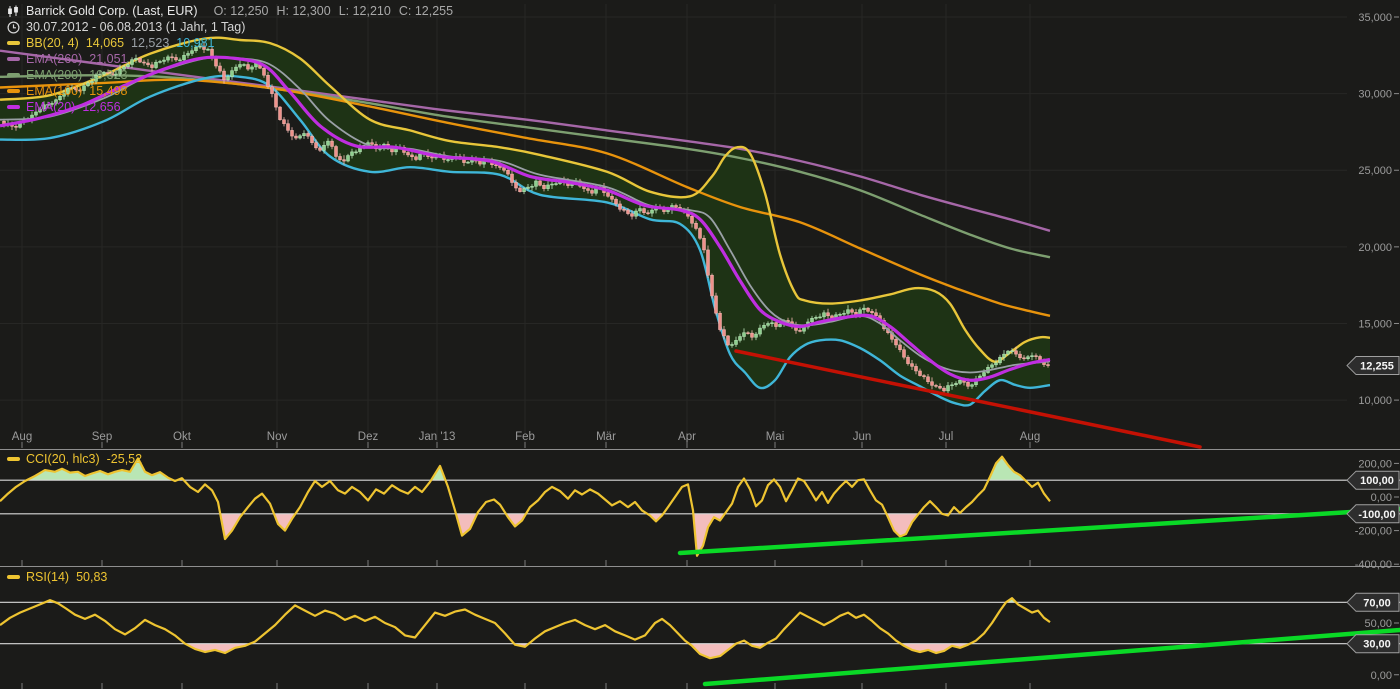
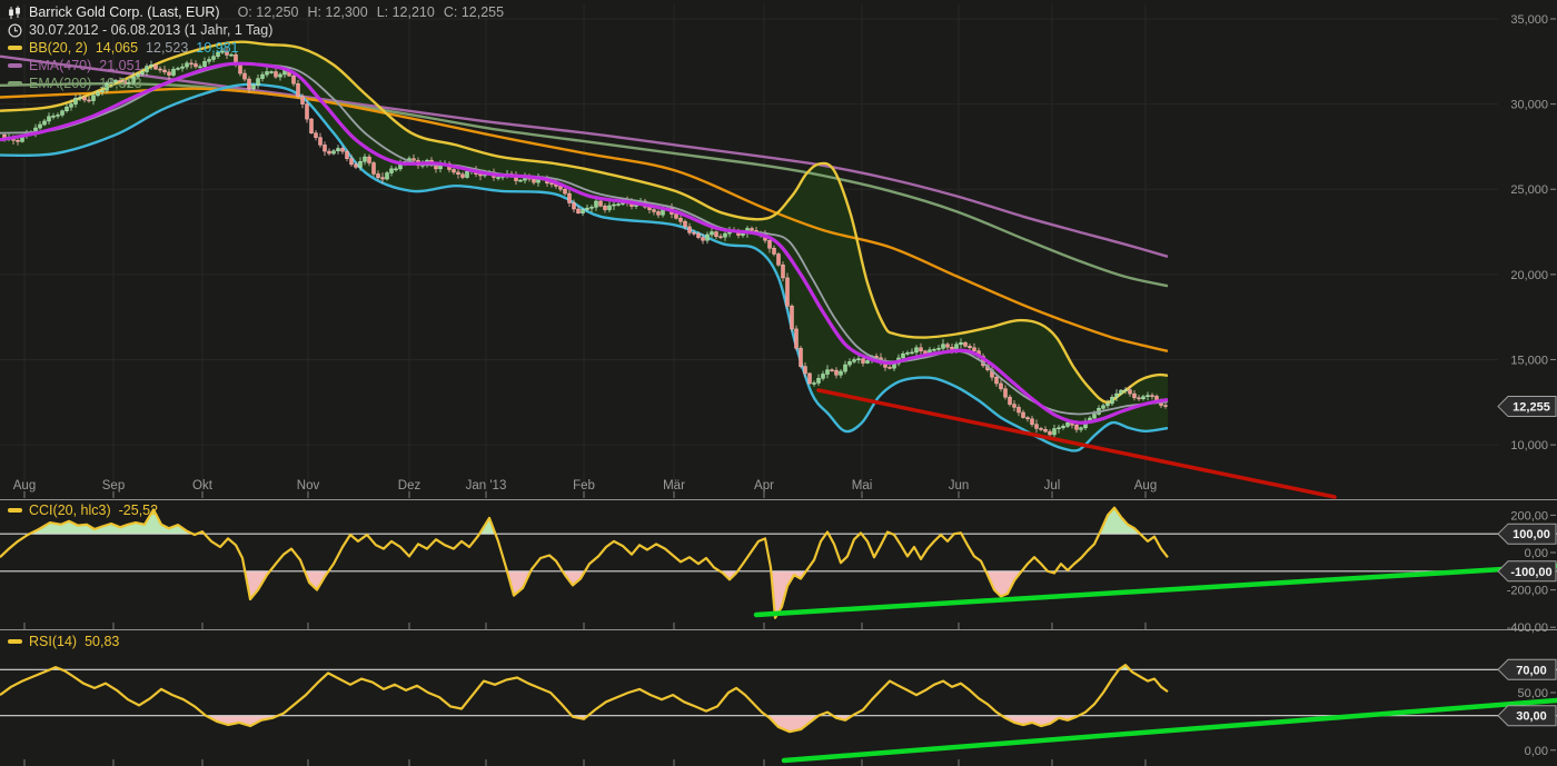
  Aug
  Sep
  Okt
  Nov
  Dez
  Jan '13
  Feb
  Mär
  Apr
  Mai
  Jun
  Jul
  Aug
  35,000
  30,000
  25,000
  20,000
  15,000
  10,000
  200,00
  0,00
  -200,00
  -400,00
  50,00
  0,00
  12,255
  100,00
  -100,00
  70,00
  30,00
  Barrick Gold Corp. (Last, EUR)
  O: 12,250 H: 12,300 L: 12,210 C: 12,255
  30.07.2012 - 06.08.2013 (1 Jahr, 1 Tag)
- BB(20, 4)
+ BB(20, 2)
  14,065
  12,523
  10,981
- EMA(260)
+ EMA(470)
  21,051
  EMA(200)
  19,323
- EMA(100)
- 15,498
- EMA(20)
- 12,656
  CCI(20, hlc3)
  -25,52
  RSI(14)
  50,83
